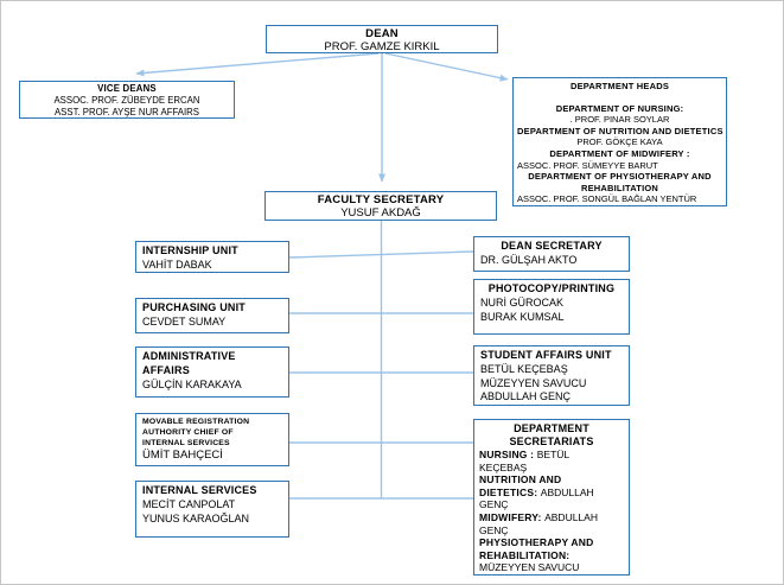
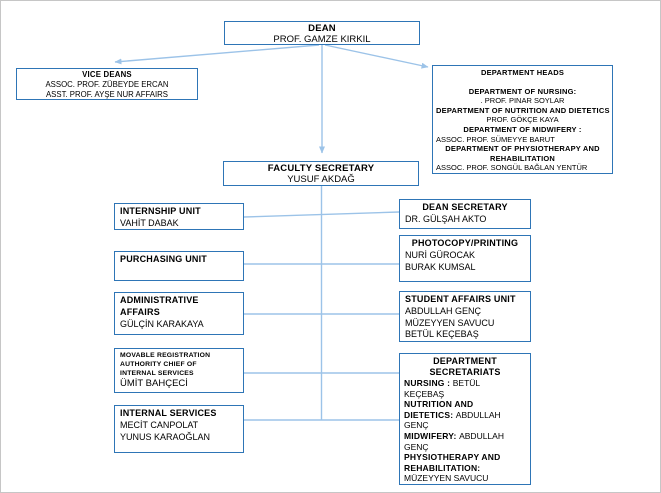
  DEAN
  PROF. GAMZE KIRKIL
  VICE DEANS
  ASSOC. PROF. ZÜBEYDE ERCAN
  ASST. PROF. AYŞE NUR AFFAIRS
  DEPARTMENT HEADS
  DEPARTMENT OF NURSING:
  . PROF. PINAR SOYLAR
  DEPARTMENT OF NUTRITION AND DIETETICS
  PROF. GÖKÇE KAYA
  DEPARTMENT OF MIDWIFERY :
  ASSOC. PROF. SÜMEYYE BARUT
  DEPARTMENT OF PHYSIOTHERAPY AND
  REHABILITATION
  ASSOC. PROF. SONGÜL BAĞLAN YENTÜR
  FACULTY SECRETARY
  YUSUF AKDAĞ
  INTERNSHIP UNIT
  VAHİT DABAK
  PURCHASING UNIT
- CEVDET SUMAY
  ADMINISTRATIVE
  AFFAIRS
  GÜLÇİN KARAKAYA
  ÜMİT BAHÇECİ
  INTERNAL SERVICES
  MECİT CANPOLAT
  YUNUS KARAOĞLAN
  DEAN SECRETARY
  DR. GÜLŞAH AKTO
  PHOTOCOPY/PRINTING
  NURİ GÜROCAK
  BURAK KUMSAL
  STUDENT AFFAIRS UNIT
- BETÜL KEÇEBAŞ
+ ABDULLAH GENÇ
  MÜZEYYEN SAVUCU
- ABDULLAH GENÇ
+ BETÜL KEÇEBAŞ
  DEPARTMENT
  SECRETARIATS
  NURSING : BETÜL
  KEÇEBAŞ
  NUTRITION AND
  DIETETICS: ABDULLAH
  GENÇ
  MIDWIFERY: ABDULLAH
  GENÇ
  PHYSIOTHERAPY AND
  REHABILITATION:
  MÜZEYYEN SAVUCU
